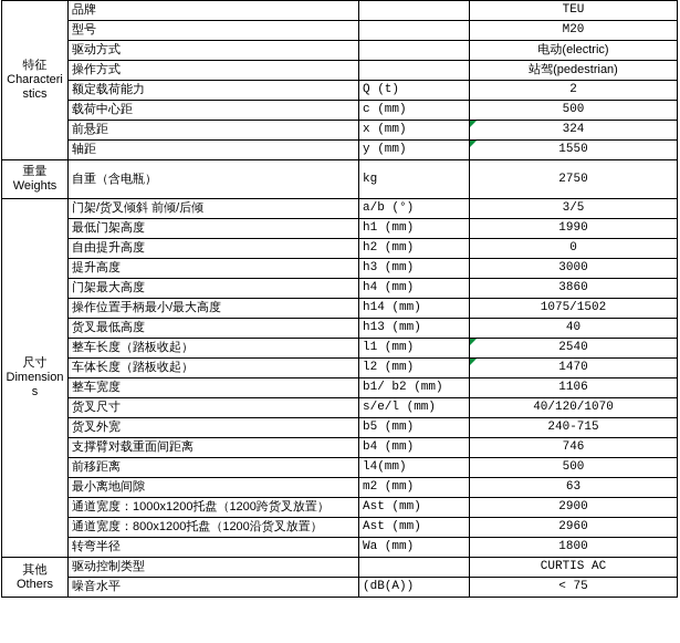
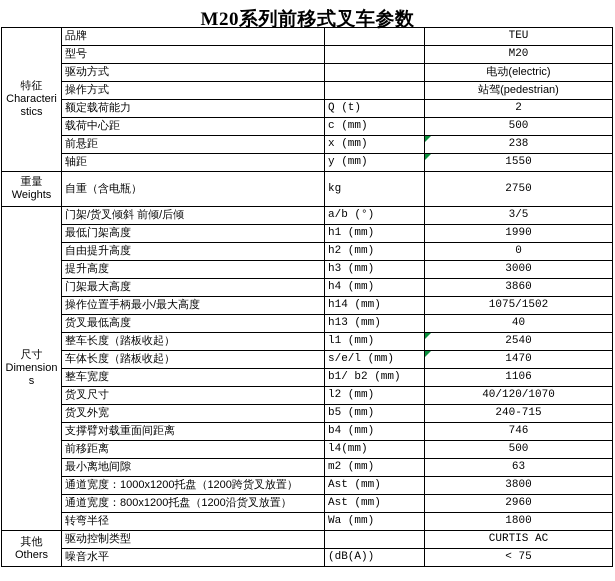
+ M20系列前移式叉车参数
  特征 Characteri stics	品牌		TEU
  型号		M20
  驱动方式		电动(electric)
  操作方式		站驾(pedestrian)
  额定载荷能力	Q (t)	2
  载荷中心距	c (mm)	500
- 前悬距	x (mm)	324
+ 前悬距	x (mm)	238
  轴距	y (mm)	1550
  重量 Weights	自重（含电瓶）	kg	2750
  尺寸 Dimension s	门架/货叉倾斜 前倾/后倾	a/b (°)	3/5
  最低门架高度	h1 (mm)	1990
  自由提升高度	h2 (mm)	0
  提升高度	h3 (mm)	3000
  门架最大高度	h4 (mm)	3860
  操作位置手柄最小/最大高度	h14 (mm)	1075/1502
  货叉最低高度	h13 (mm)	40
  整车长度（踏板收起）	l1 (mm)	2540
- 车体长度（踏板收起）	l2 (mm)	1470
+ 车体长度（踏板收起）	s/e/l (mm)	1470
  整车宽度	b1/ b2 (mm)	1106
- 货叉尺寸	s/e/l (mm)	40/120/1070
+ 货叉尺寸	l2 (mm)	40/120/1070
  货叉外宽	b5 (mm)	240-715
  支撑臂对载重面间距离	b4 (mm)	746
  前移距离	l4(mm)	500
  最小离地间隙	m2 (mm)	63
- 通道宽度：1000x1200托盘（1200跨货叉放置）	Ast (mm)	2900
+ 通道宽度：1000x1200托盘（1200跨货叉放置）	Ast (mm)	3800
  通道宽度：800x1200托盘（1200沿货叉放置）	Ast (mm)	2960
  转弯半径	Wa (mm)	1800
  其他 Others	驱动控制类型		CURTIS AC
  噪音水平	(dB(A))	< 75
